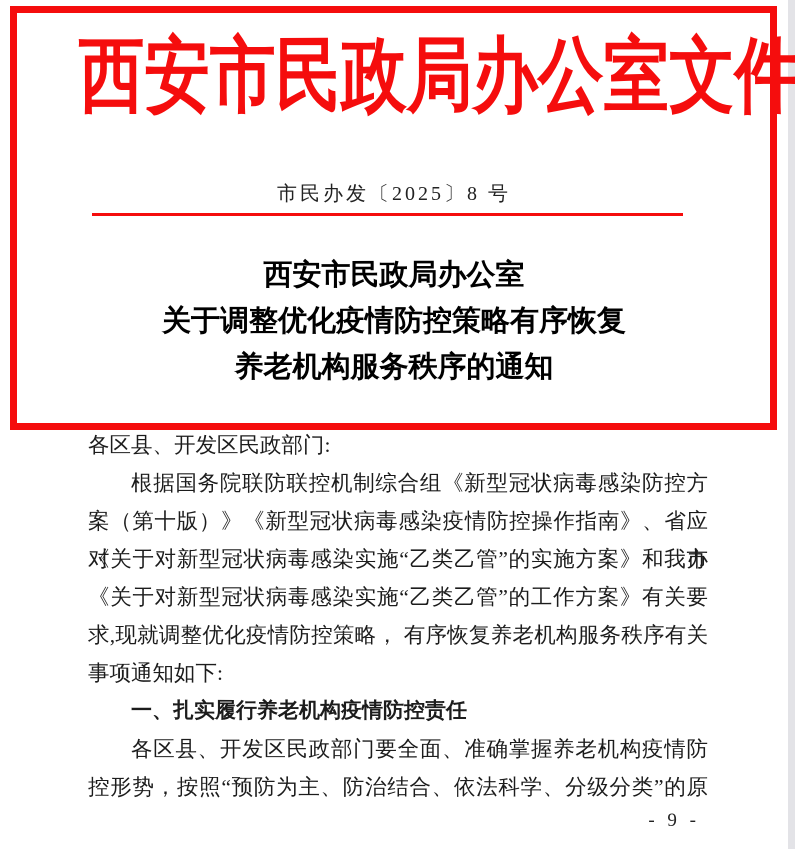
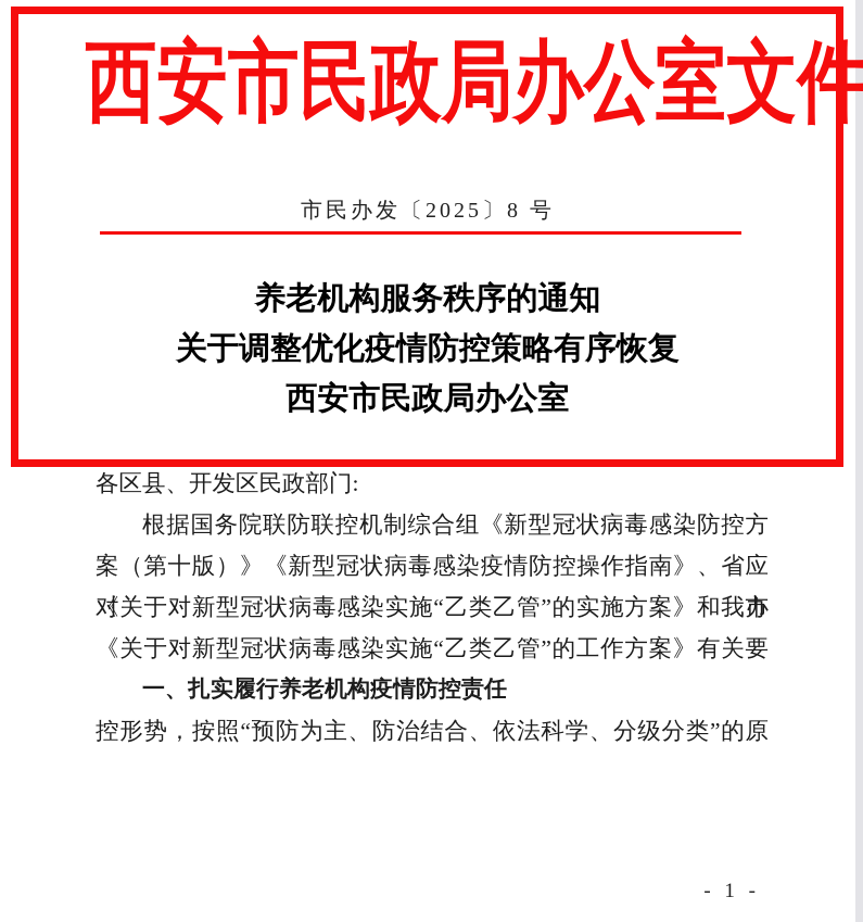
  西安市民政局办公室文件
  市民办发〔2025〕8 号
- 西安市民政局办公室
+ 养老机构服务秩序的通知
  关于调整优化疫情防控策略有序恢复
- 养老机构服务秩序的通知
+ 西安市民政局办公室
  各区县、开发区民政部门:
  根据国务院联防联控机制综合组《新型冠状病毒感染防控方
  案（第十版）》《新型冠状病毒感染疫情防控操作指南》、省应对办
  《关于对新型冠状病毒感染实施“乙类乙管”的实施方案》和我市
  《关于对新型冠状病毒感染实施“乙类乙管”的工作方案》有关要
- 求,现就调整优化疫情防控策略， 有序恢复养老机构服务秩序有关
- 事项通知如下:
  一、扎实履行养老机构疫情防控责任
- 各区县、开发区民政部门要全面、准确掌握养老机构疫情防
  控形势，按照“预防为主、防治结合、依法科学、分级分类”的原
- - 9 -
+ - 1 -
